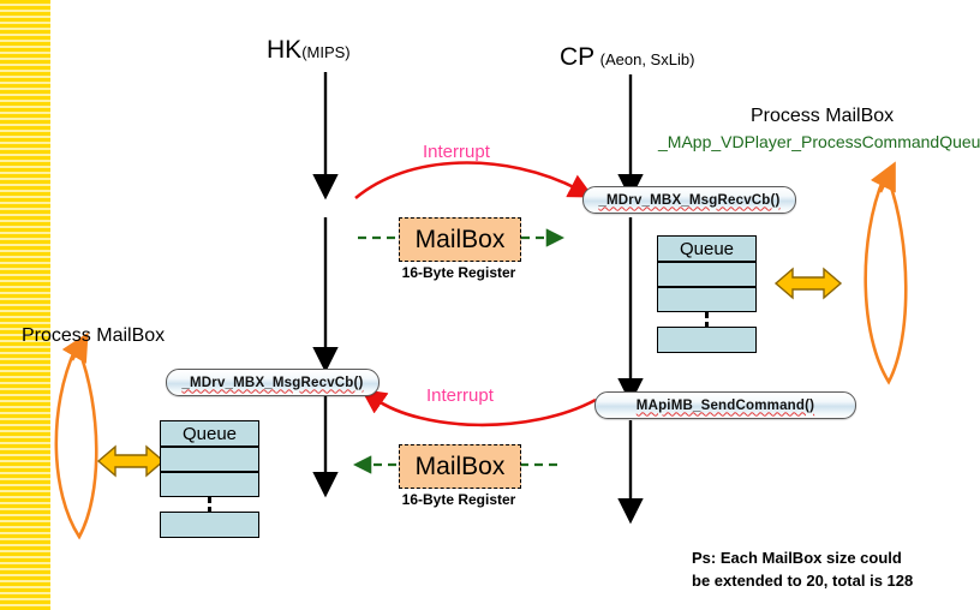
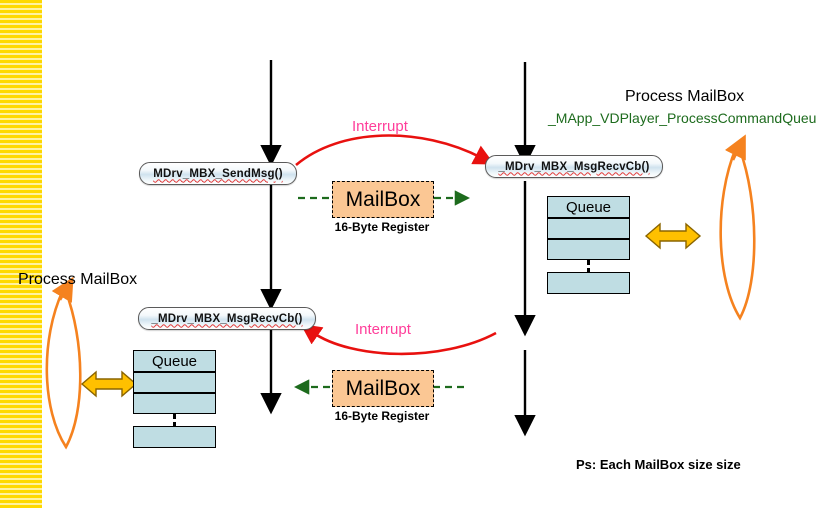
- HK(MIPS)
- CP (Aeon, SxLib)
  Process MailBox
  _MApp_VDPlayer_ProcessCommandQueu
  Process MailBox
  Interrupt
  Interrupt
+ MDrv_MBX_SendMsg()
  _MDrv_MBX_MsgRecvCb()
  _MDrv_MBX_MsgRecvCb()
- MApiMB_SendCommand()
  MailBox
  16-Byte Register
  MailBox
  16-Byte Register
  Queue
  Queue
- Ps: Each MailBox size could
+ Ps: Each MailBox size size
- be extended to 20, total is 128
